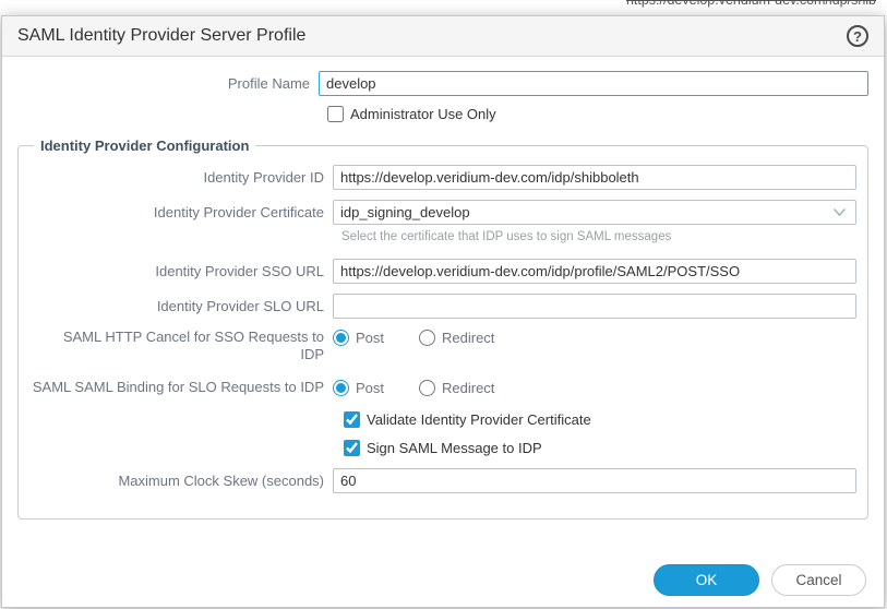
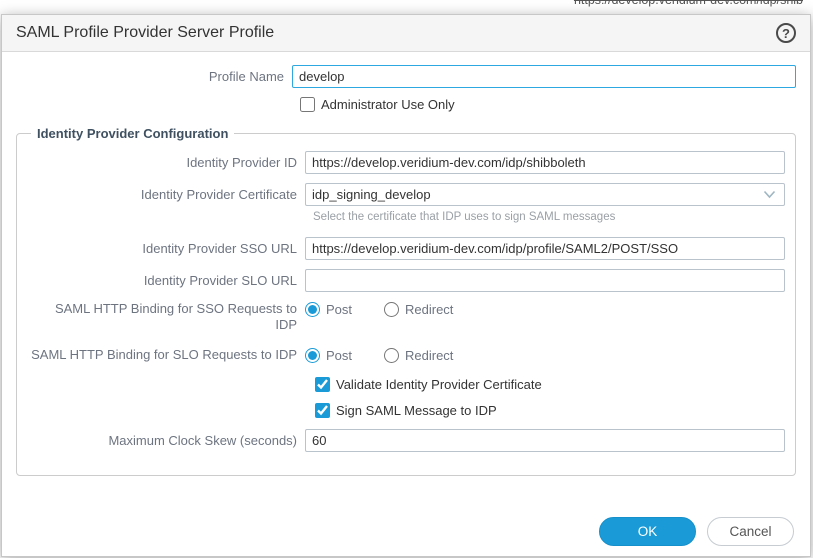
  https://develop.veridium-dev.com/idp/shib
- SAML Identity Provider Server Profile
+ SAML Profile Provider Server Profile
  ?
  Profile Name
  develop
  Administrator Use Only
  Identity Provider Configuration
  Identity Provider ID
  https://develop.veridium-dev.com/idp/shibboleth
  Identity Provider Certificate
  idp_signing_develop
  Select the certificate that IDP uses to sign SAML messages
  Identity Provider SSO URL
  https://develop.veridium-dev.com/idp/profile/SAML2/POST/SSO
  Identity Provider SLO URL
- SAML HTTP Cancel for SSO Requests to IDP
+ SAML HTTP Binding for SSO Requests to IDP
  Post
  Redirect
- SAML SAML Binding for SLO Requests to IDP
+ SAML HTTP Binding for SLO Requests to IDP
  Post
  Redirect
  Validate Identity Provider Certificate
  Sign SAML Message to IDP
  Maximum Clock Skew (seconds)
  60
  OK
  Cancel
